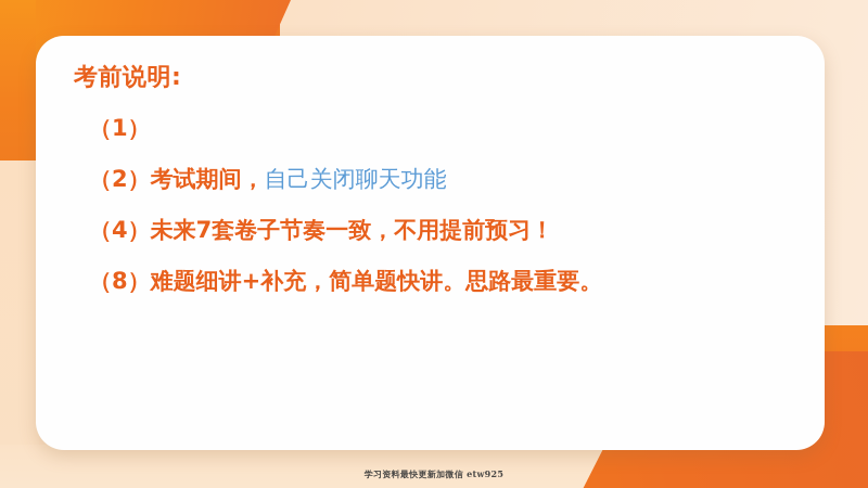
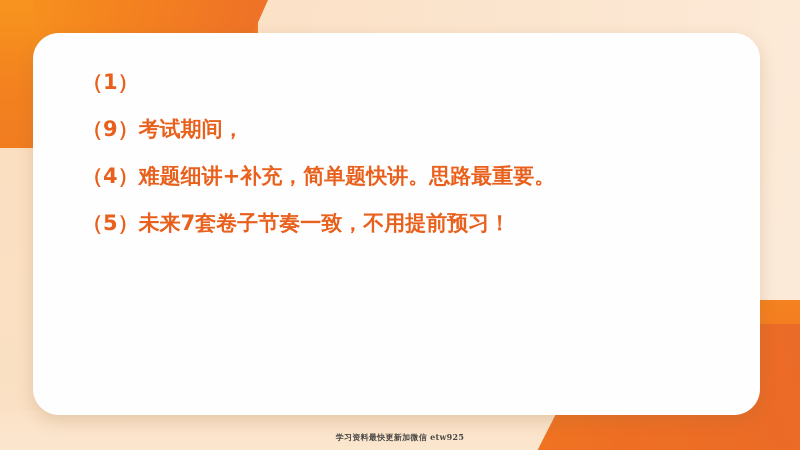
- 考前说明:
  （1）
- （2）
+ （9）
  考试期间，
- 自己关闭聊天功能
  （4）
- 未来7套卷子节奏一致，不用提前预习！
+ 难题细讲+补充，简单题快讲。思路最重要。
- （8）
+ （5）
- 难题细讲+补充，简单题快讲。思路最重要。
+ 未来7套卷子节奏一致，不用提前预习！
  学习资料最快更新加微信 etw925
